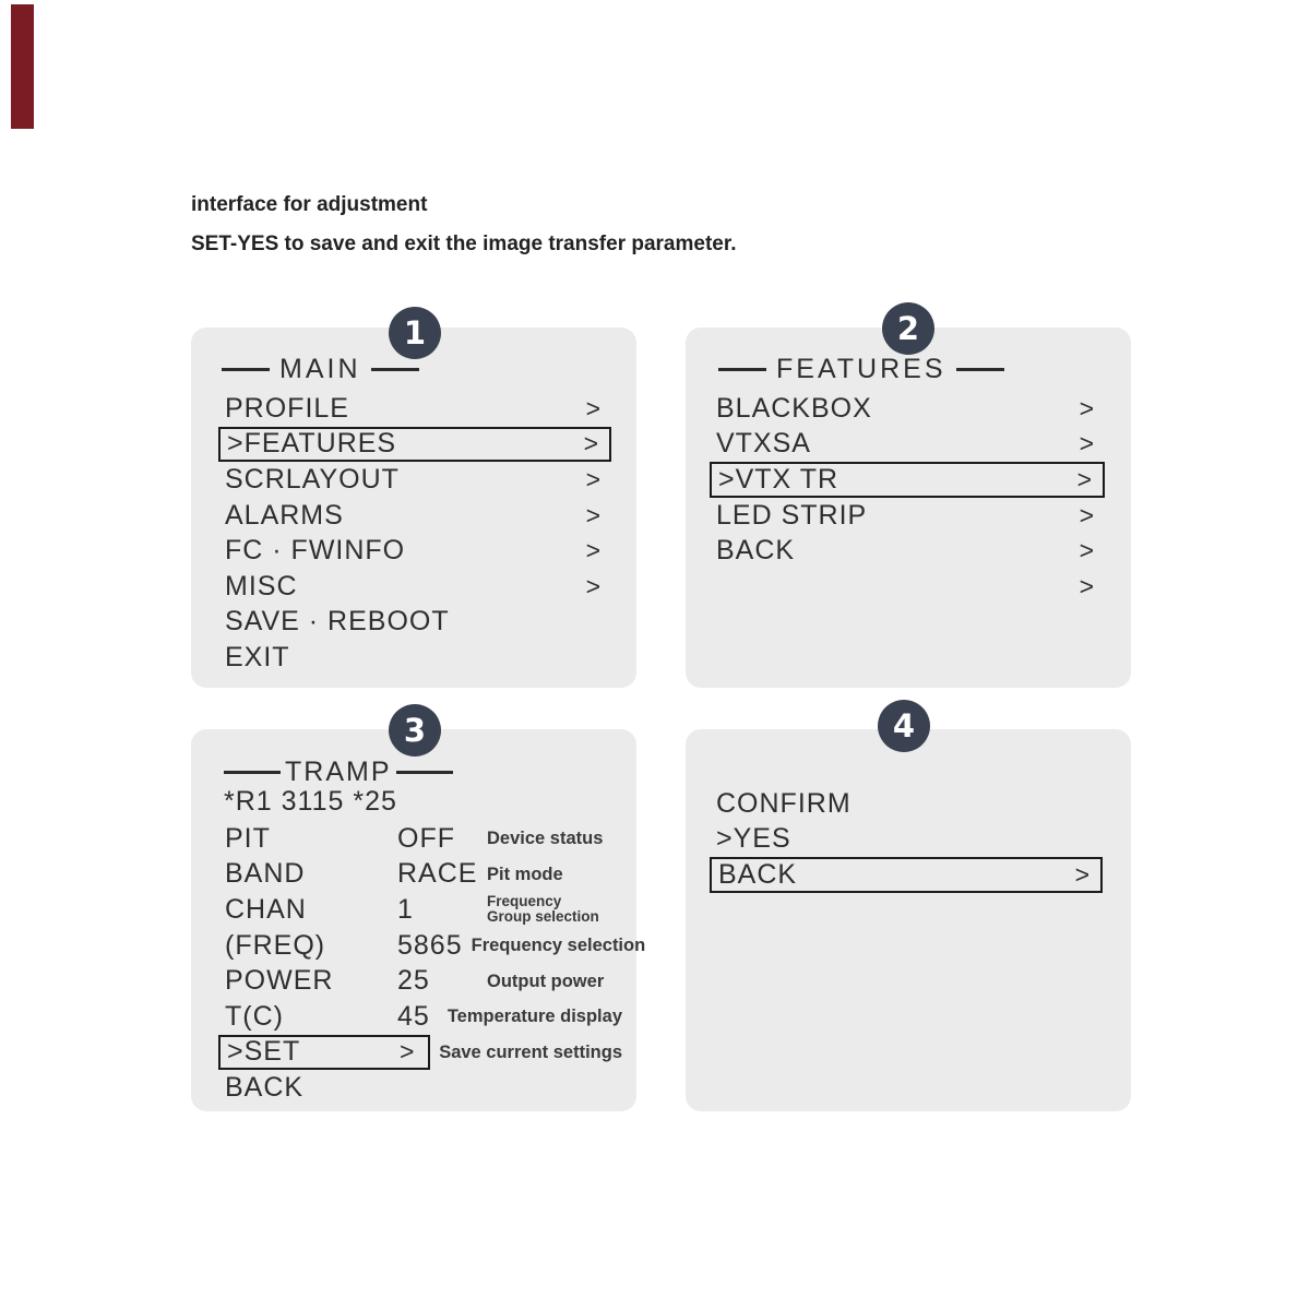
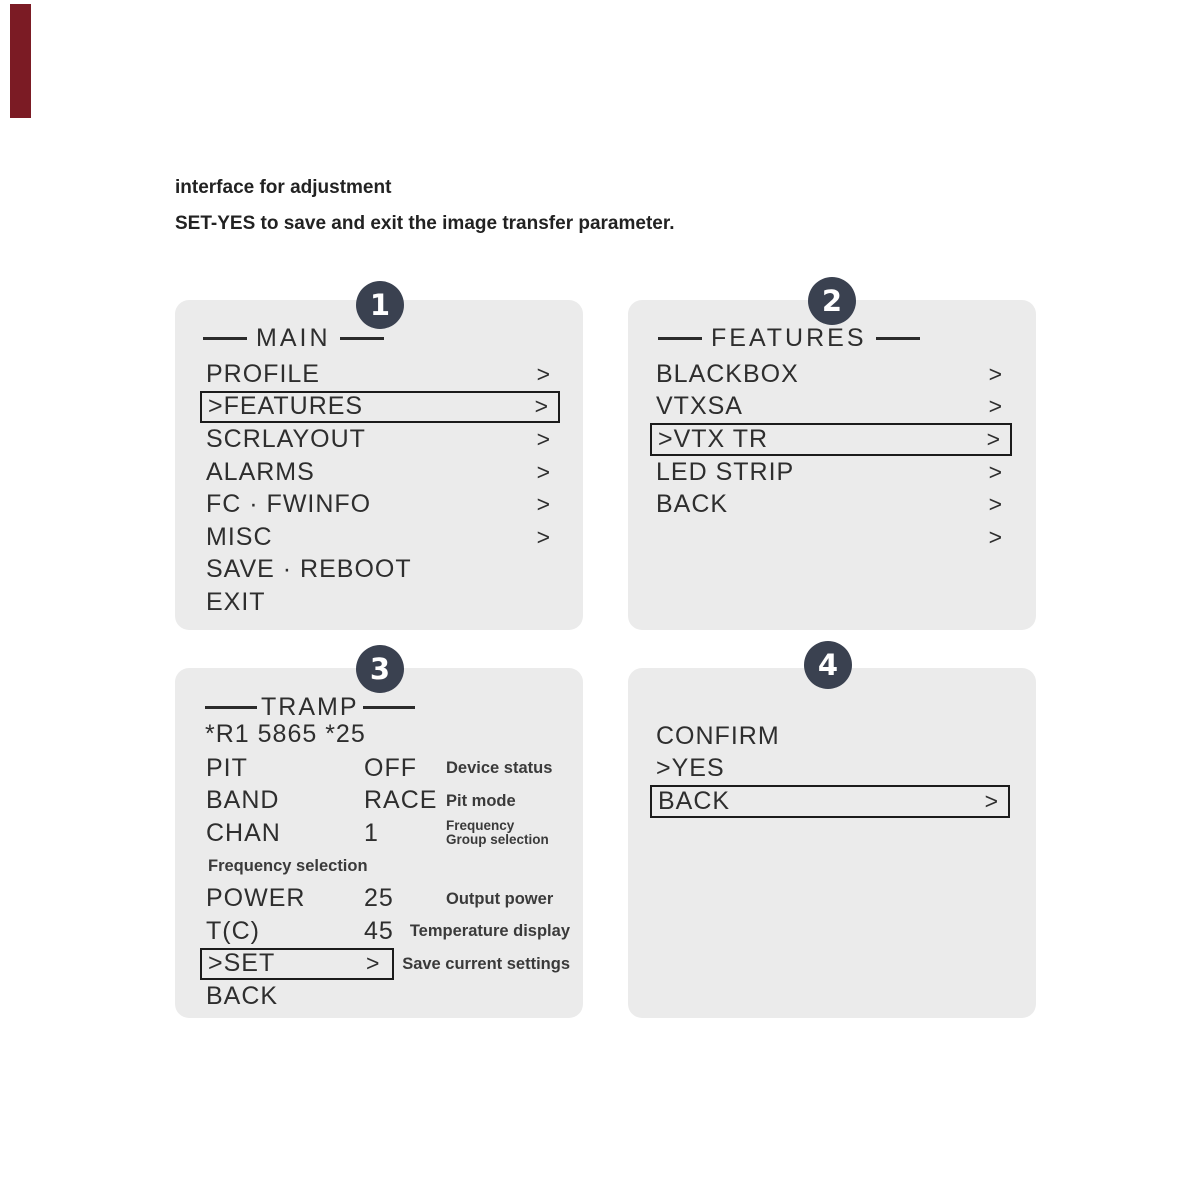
  interface for adjustment
  SET-YES to save and exit the image transfer parameter.
  1
  2
  3
  4
  MAIN
  PROFILE
  >
  >FEATURES
  >
  SCRLAYOUT
  >
  ALARMS
  >
  FC · FWINFO
  >
  MISC
  >
  SAVE · REBOOT
  EXIT
  FEATURES
  BLACKBOX
  >
  VTXSA
  >
  >VTX TR
  >
  LED STRIP
  >
  BACK
  >
  >
  TRAMP
- *R1 3115 *25
+ *R1 5865 *25
  PIT
  OFF
  Device status
  BAND
  RACE
  Pit mode
  CHAN
  1
  Frequency
  Group selection
- (FREQ)
- 5865
  Frequency selection
  POWER
  25
  Output power
  T(C)
  45
  Temperature display
  >SET
  >
  Save current settings
  BACK
  CONFIRM
  >YES
  BACK
  >
